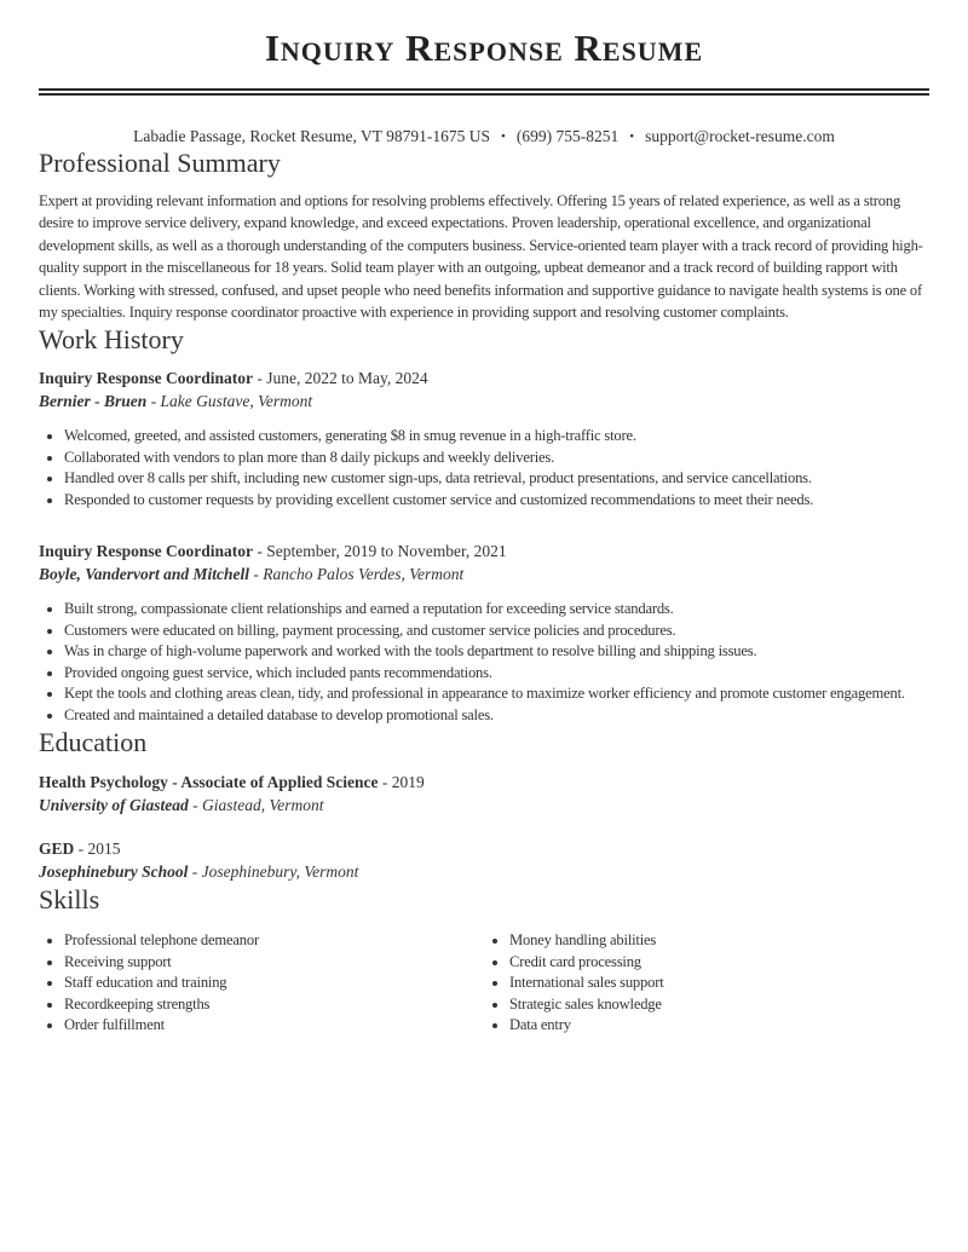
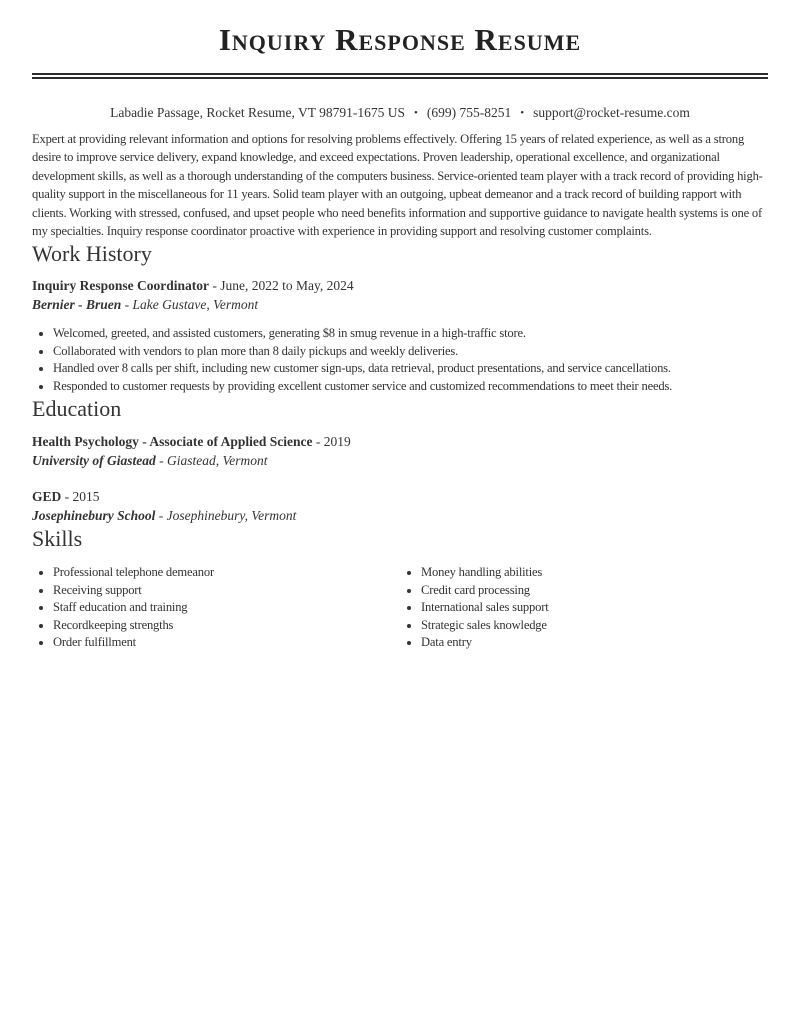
  Inquiry Response Resume
  Labadie Passage, Rocket Resume, VT 98791-1675 US • (699) 755-8251 • support@rocket-resume.com
- Professional Summary
- Expert at providing relevant information and options for resolving problems effectively. Offering 15 years of related experience, as well as a strong desire to improve service delivery, expand knowledge, and exceed expectations. Proven leadership, operational excellence, and organizational development skills, as well as a thorough understanding of the computers business. Service-oriented team player with a track record of providing high-quality support in the miscellaneous for 18 years. Solid team player with an outgoing, upbeat demeanor and a track record of building rapport with clients. Working with stressed, confused, and upset people who need benefits information and supportive guidance to navigate health systems is one of my specialties. Inquiry response coordinator proactive with experience in providing support and resolving customer complaints.
+ Expert at providing relevant information and options for resolving problems effectively. Offering 15 years of related experience, as well as a strong desire to improve service delivery, expand knowledge, and exceed expectations. Proven leadership, operational excellence, and organizational development skills, as well as a thorough understanding of the computers business. Service-oriented team player with a track record of providing high-quality support in the miscellaneous for 11 years. Solid team player with an outgoing, upbeat demeanor and a track record of building rapport with clients. Working with stressed, confused, and upset people who need benefits information and supportive guidance to navigate health systems is one of my specialties. Inquiry response coordinator proactive with experience in providing support and resolving customer complaints.
  Work History
  Inquiry Response Coordinator - June, 2022 to May, 2024
  Bernier - Bruen - Lake Gustave, Vermont
  Welcomed, greeted, and assisted customers, generating $8 in smug revenue in a high-traffic store.
  Collaborated with vendors to plan more than 8 daily pickups and weekly deliveries.
  Handled over 8 calls per shift, including new customer sign-ups, data retrieval, product presentations, and service cancellations.
  Responded to customer requests by providing excellent customer service and customized recommendations to meet their needs.
- Inquiry Response Coordinator - September, 2019 to November, 2021
- Boyle, Vandervort and Mitchell - Rancho Palos Verdes, Vermont
- Built strong, compassionate client relationships and earned a reputation for exceeding service standards.
- Customers were educated on billing, payment processing, and customer service policies and procedures.
- Was in charge of high-volume paperwork and worked with the tools department to resolve billing and shipping issues.
- Provided ongoing guest service, which included pants recommendations.
- Kept the tools and clothing areas clean, tidy, and professional in appearance to maximize worker efficiency and promote customer engagement.
- Created and maintained a detailed database to develop promotional sales.
  Education
  Health Psychology - Associate of Applied Science - 2019
  University of Giastead - Giastead, Vermont
  GED - 2015
  Josephinebury School - Josephinebury, Vermont
  Skills
  Professional telephone demeanor
  Receiving support
  Staff education and training
  Recordkeeping strengths
  Order fulfillment
  Money handling abilities
  Credit card processing
  International sales support
  Strategic sales knowledge
  Data entry
